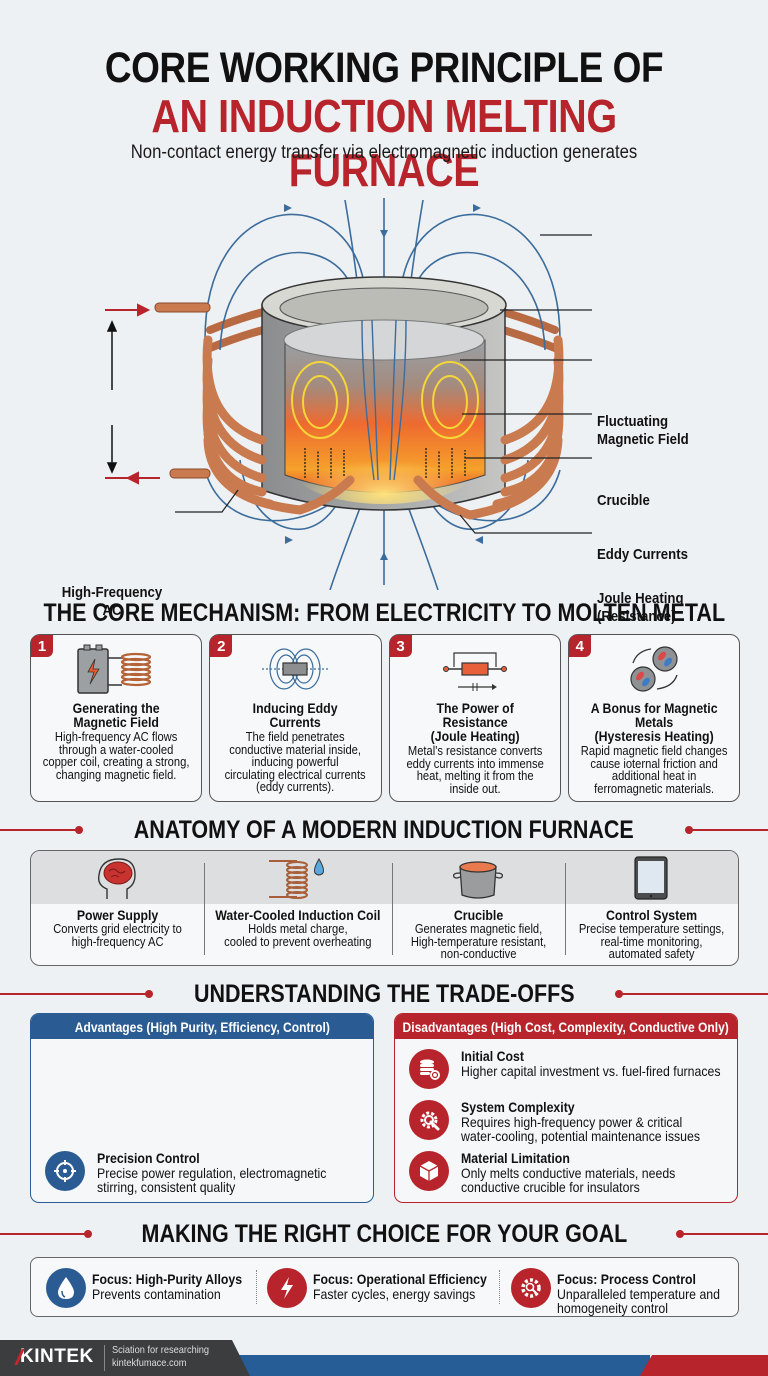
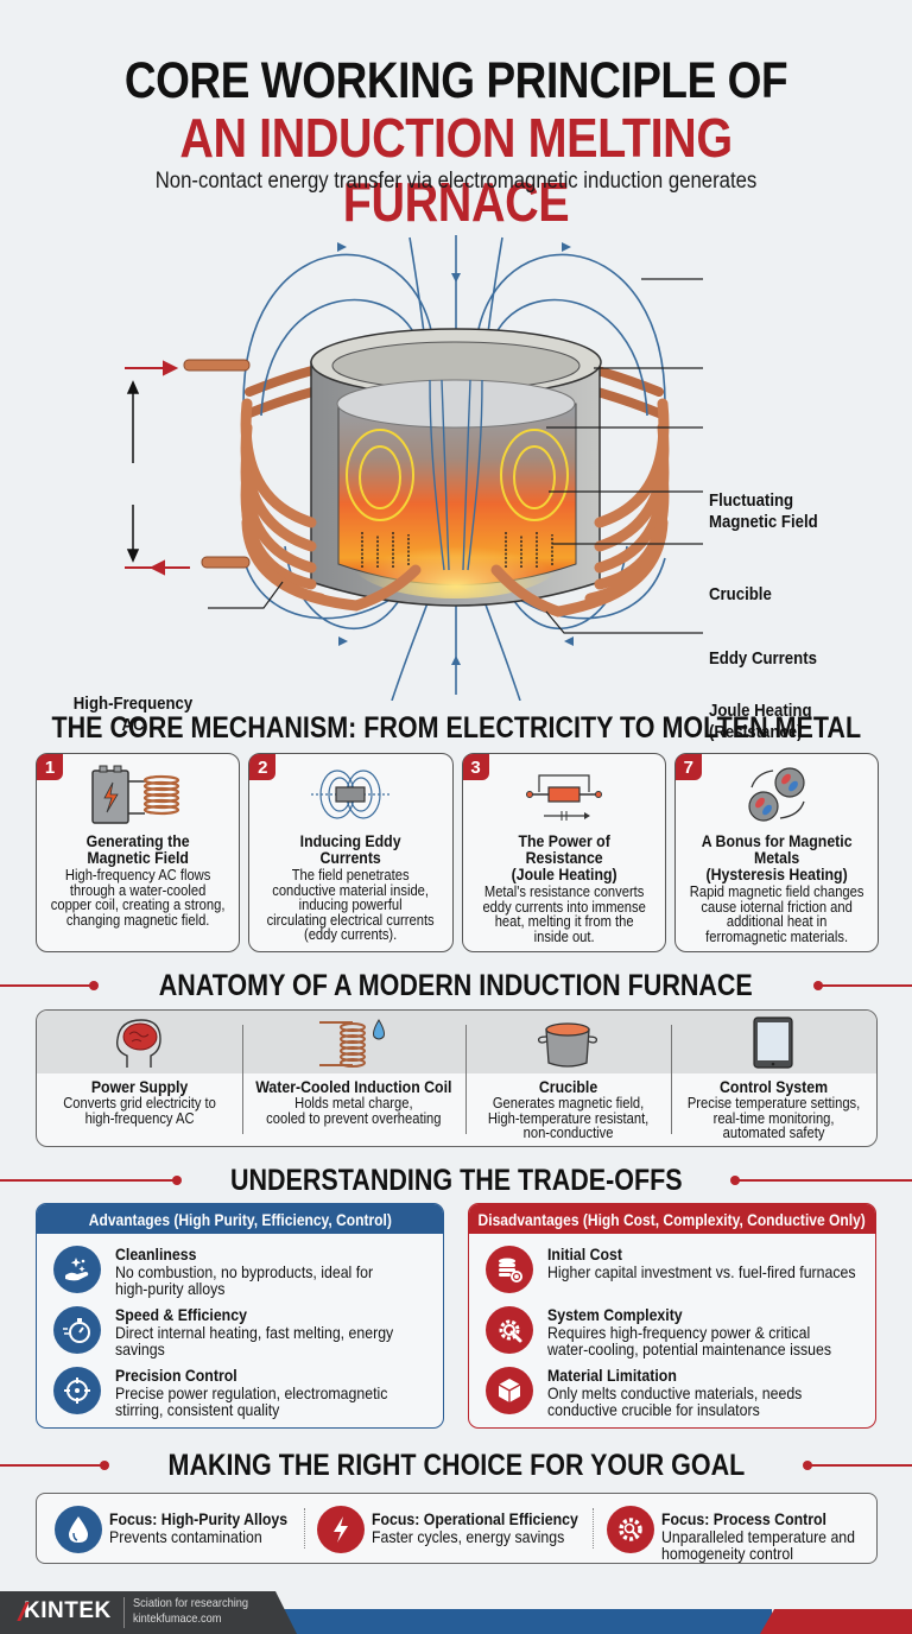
  CORE WORKING PRINCIPLE OF
  AN INDUCTION MELTING FURNACE
  Non-contact energy transfer via electromagnetic induction generates
  Fluctuating
  Magnetic Field
  Crucible
  Eddy Currents
  Joule Heating
  (Resistance)
  High-Frequency
  AC
  THE CORE MECHANISM: FROM ELECTRICITY TO MOLTEN METAL
  1
  Generating the
  Magnetic Field
  High-frequency AC flows
  through a water-cooled
  copper coil, creating a strong,
  changing magnetic field.
  2
  Inducing Eddy
  Currents
  The field penetrates
  conductive material inside,
  inducing powerful
  circulating electrical currents
  (eddy currents).
  3
  The Power of
  Resistance
  (Joule Heating)
  Metal's resistance converts
  eddy currents into immense
  heat, melting it from the
  inside out.
- 4
+ 7
  A Bonus for Magnetic
  Metals
  (Hysteresis Heating)
  Rapid magnetic field changes
  cause ioternal friction and
  additional heat in
  ferromagnetic materials.
  ANATOMY OF A MODERN INDUCTION FURNACE
  Power Supply
  Converts grid electricity to
  high-frequency AC
  Water-Cooled Induction Coil
  Holds metal charge,
  cooled to prevent overheating
  Crucible
  Generates magnetic field,
  High-temperature resistant,
  non-conductive
  Control System
  Precise temperature settings,
  real-time monitoring,
  automated safety
  UNDERSTANDING THE TRADE-OFFS
  Advantages (High Purity, Efficiency, Control)
+ Cleanliness
+ No combustion, no byproducts, ideal for
+ high-purity alloys
+ Speed & Efficiency
+ Direct internal heating, fast melting, energy
+ savings
  Precision Control
  Precise power regulation, electromagnetic
  stirring, consistent quality
  Disadvantages (High Cost, Complexity, Conductive Only)
  Initial Cost
  Higher capital investment vs. fuel-fired furnaces
  System Complexity
  Requires high-frequency power & critical
  water-cooling, potential maintenance issues
  Material Limitation
  Only melts conductive materials, needs
  conductive crucible for insulators
  MAKING THE RIGHT CHOICE FOR YOUR GOAL
  Focus: High-Purity Alloys
  Prevents contamination
  Focus: Operational Efficiency
  Faster cycles, energy savings
  Focus: Process Control
  Unparalleled temperature and
  homogeneity control
  KINTEK
  Sciation for researching
  kintekfumace.com
